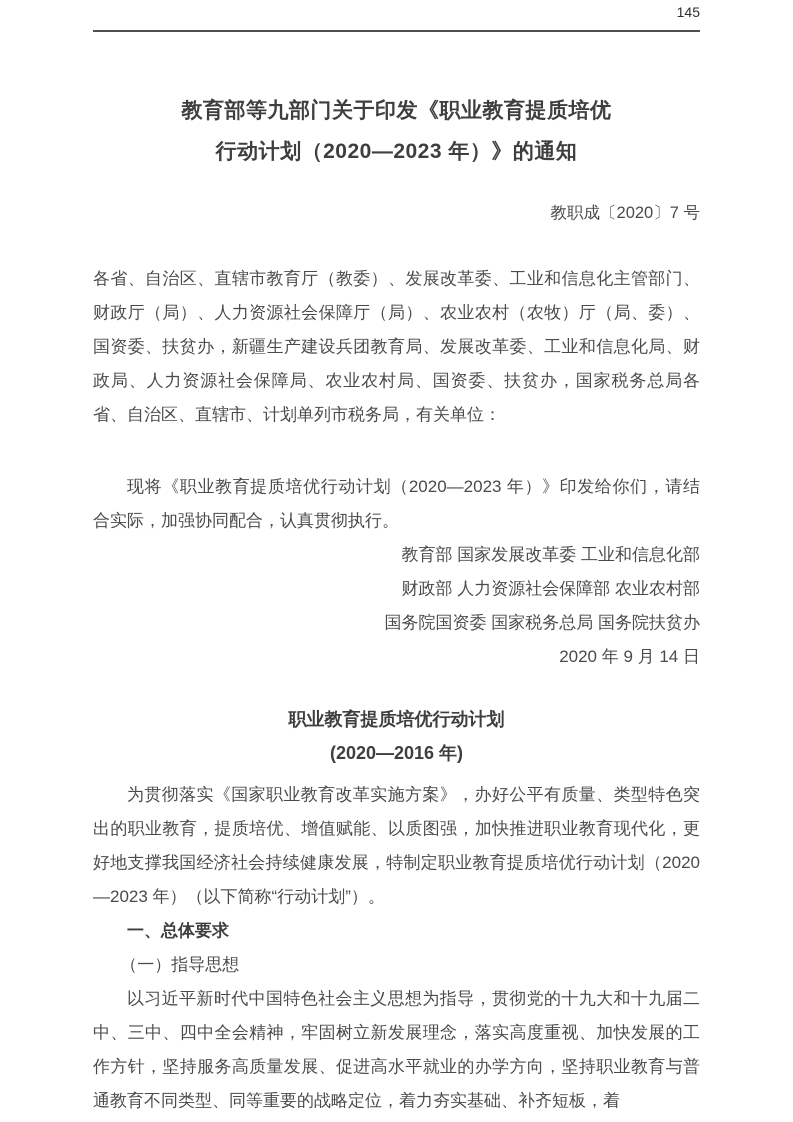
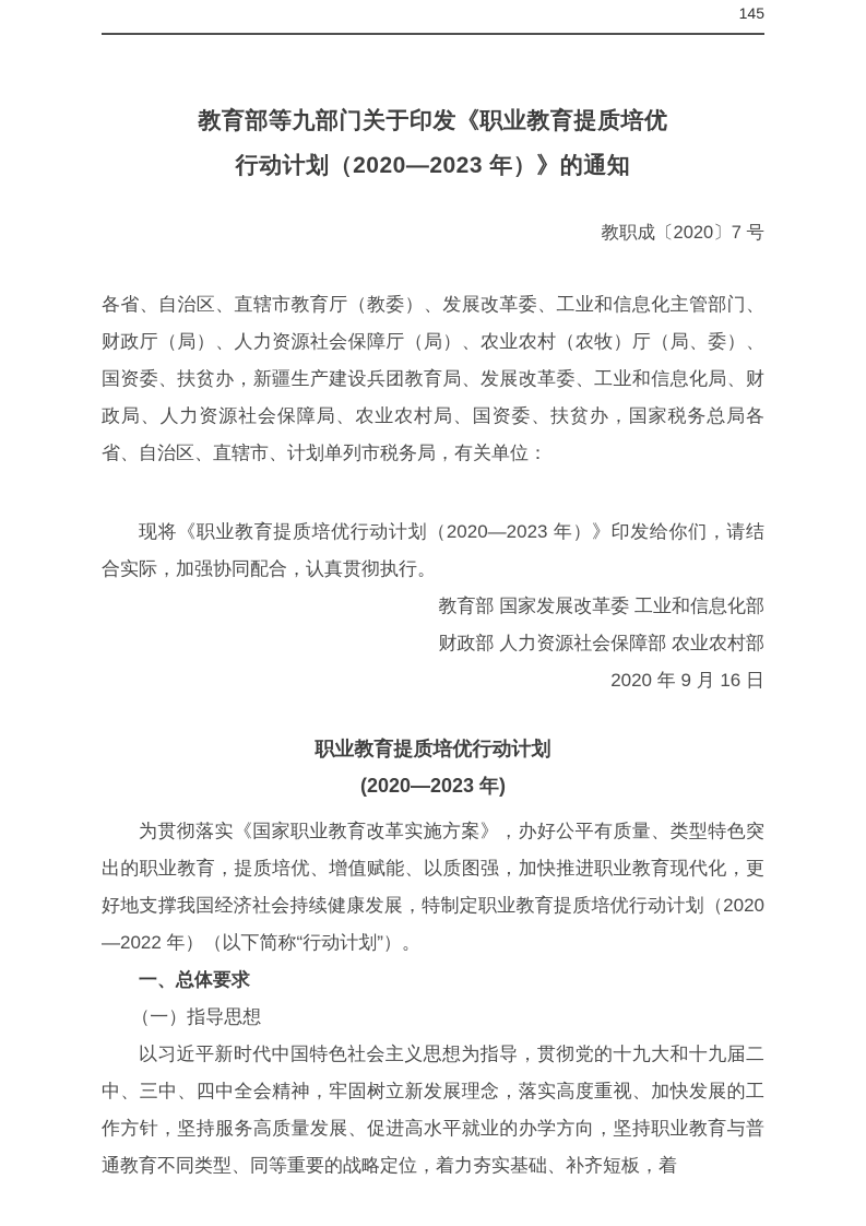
  145
  教育部等九部门关于印发《职业教育提质培优
  行动计划（2020—2023 年）》的通知
  教职成〔2020〕7 号
  各省、自治区、直辖市教育厅（教委）、发展改革委、工业和信息化主管部门、财政厅（局）、人力资源社会保障厅（局）、农业农村（农牧）厅（局、委）、国资委、扶贫办，新疆生产建设兵团教育局、发展改革委、工业和信息化局、财政局、人力资源社会保障局、农业农村局、国资委、扶贫办，国家税务总局各省、自治区、直辖市、计划单列市税务局，有关单位：
  现将《职业教育提质培优行动计划（2020—2023 年）》印发给你们，请结合实际，加强协同配合，认真贯彻执行。
  教育部 国家发展改革委 工业和信息化部
  财政部 人力资源社会保障部 农业农村部
- 国务院国资委 国家税务总局 国务院扶贫办
- 2020 年 9 月 14 日
+ 2020 年 9 月 16 日
  职业教育提质培优行动计划
- (2020—2016 年)
+ (2020—2023 年)
- 为贯彻落实《国家职业教育改革实施方案》，办好公平有质量、类型特色突出的职业教育，提质培优、增值赋能、以质图强，加快推进职业教育现代化，更好地支撑我国经济社会持续健康发展，特制定职业教育提质培优行动计划（2020—2023 年）（以下简称“行动计划”）。
+ 为贯彻落实《国家职业教育改革实施方案》，办好公平有质量、类型特色突出的职业教育，提质培优、增值赋能、以质图强，加快推进职业教育现代化，更好地支撑我国经济社会持续健康发展，特制定职业教育提质培优行动计划（2020—2022 年）（以下简称“行动计划”）。
  一、总体要求
  （一）指导思想
  以习近平新时代中国特色社会主义思想为指导，贯彻党的十九大和十九届二中、三中、四中全会精神，牢固树立新发展理念，落实高度重视、加快发展的工作方针，坚持服务高质量发展、促进高水平就业的办学方向，坚持职业教育与普通教育不同类型、同等重要的战略定位，着力夯实基础、补齐短板，着
